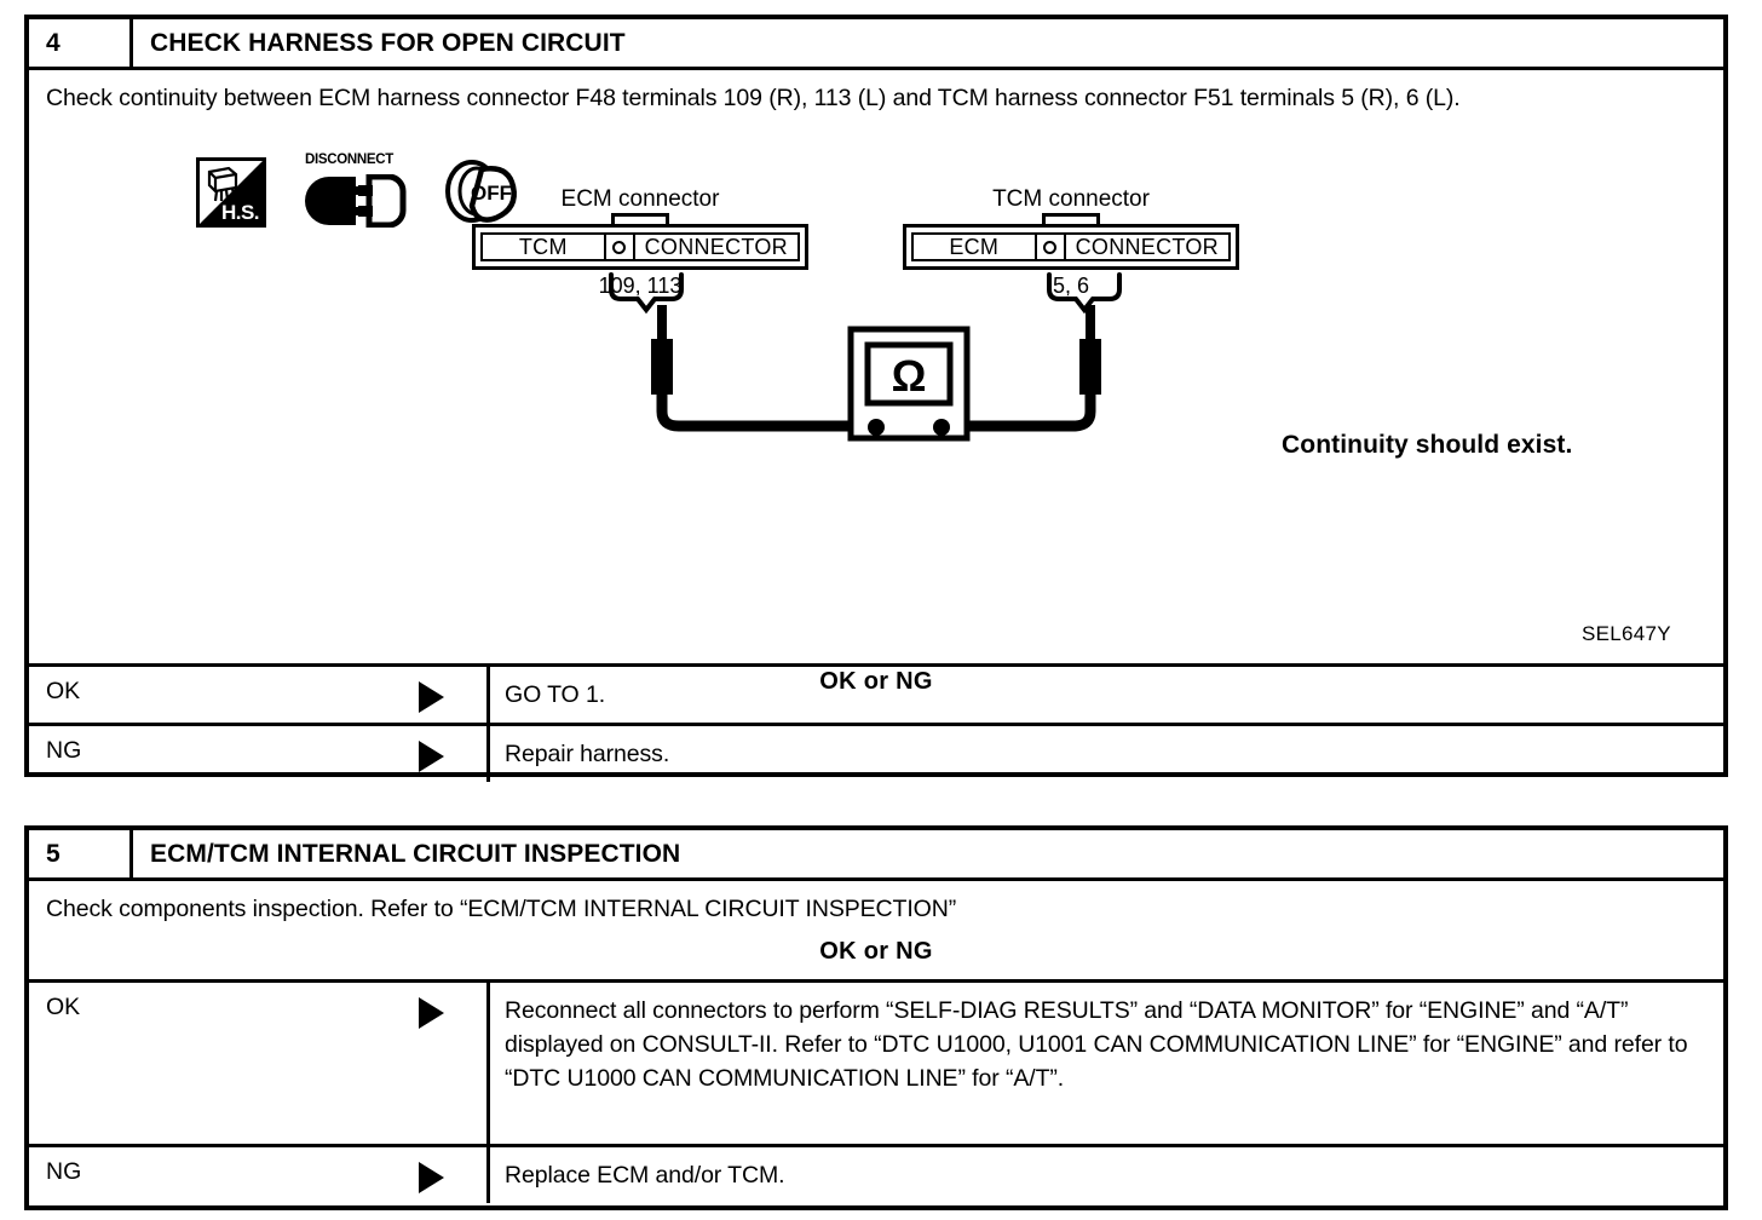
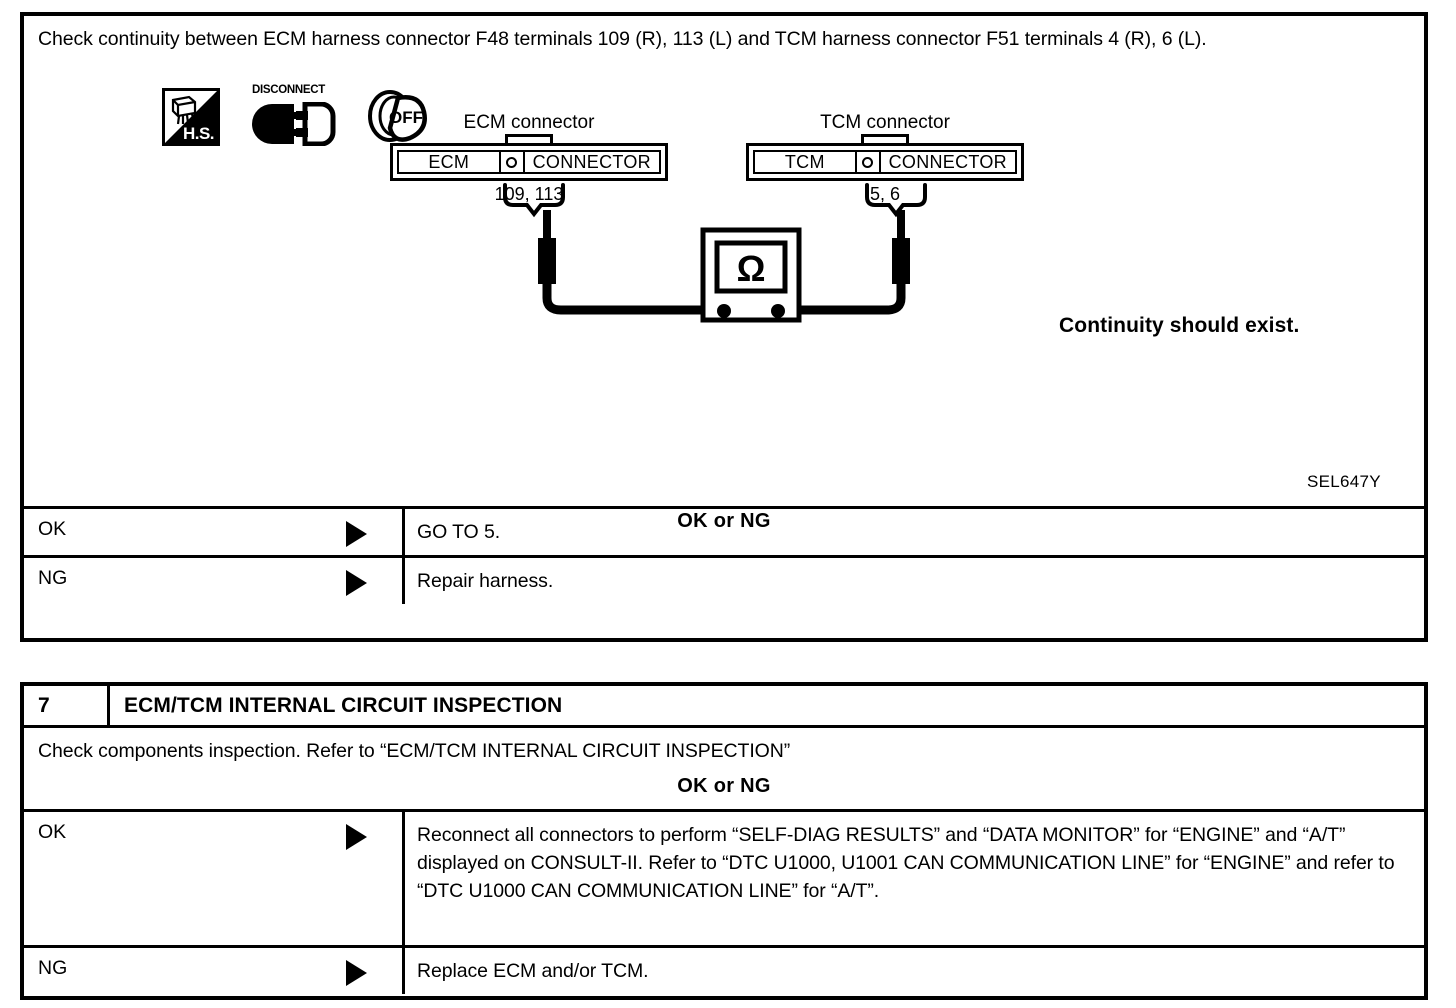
- 4
- CHECK HARNESS FOR OPEN CIRCUIT
- Check continuity between ECM harness connector F48 terminals 109 (R), 113 (L) and TCM harness connector F51 terminals 5 (R), 6 (L).
+ Check continuity between ECM harness connector F48 terminals 109 (R), 113 (L) and TCM harness connector F51 terminals 4 (R), 6 (L).
  H.S.
  DISCONNECT
  OFF
  ECM connector
- TCM
+ ECM
  CONNECTOR
  109, 113
  TCM connector
- ECM
+ TCM
  CONNECTOR
  5, 6
  Ω
  Continuity should exist.
  SEL647Y
  OK or NG
  OK
- GO TO 1.
+ GO TO 5.
  NG
  Repair harness.
- 5
+ 7
  ECM/TCM INTERNAL CIRCUIT INSPECTION
  Check components inspection. Refer to “ECM/TCM INTERNAL CIRCUIT INSPECTION”
  OK or NG
  OK
  Reconnect all connectors to perform “SELF-DIAG RESULTS” and “DATA MONITOR” for “ENGINE” and “A/T” displayed on CONSULT-II. Refer to “DTC U1000, U1001 CAN COMMUNICATION LINE” for “ENGINE” and refer to “DTC U1000 CAN COMMUNICATION LINE” for “A/T”.
  NG
  Replace ECM and/or TCM.
